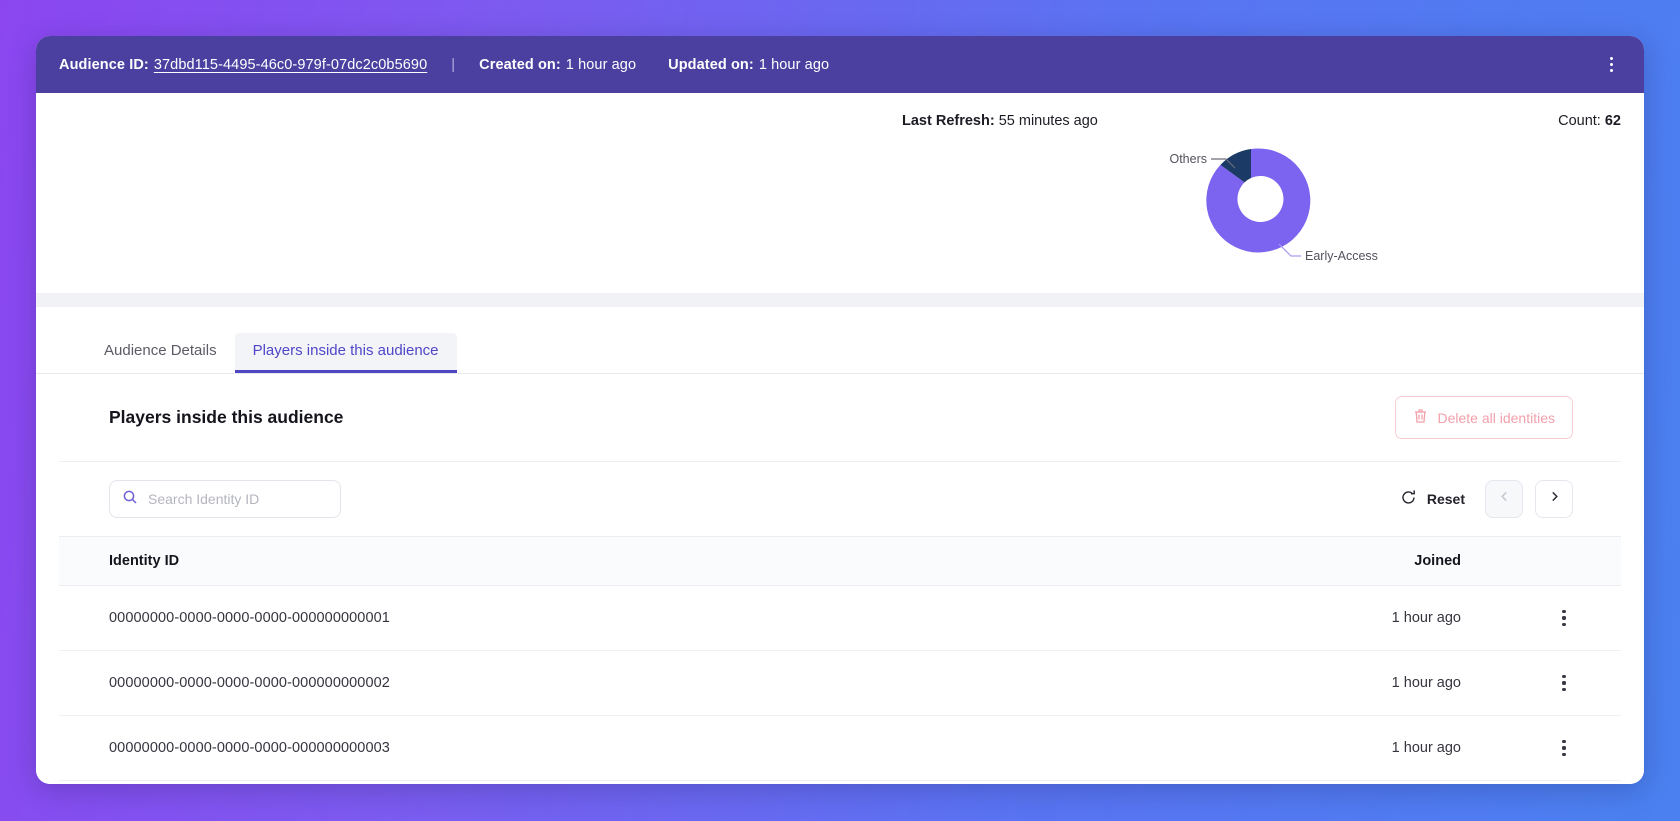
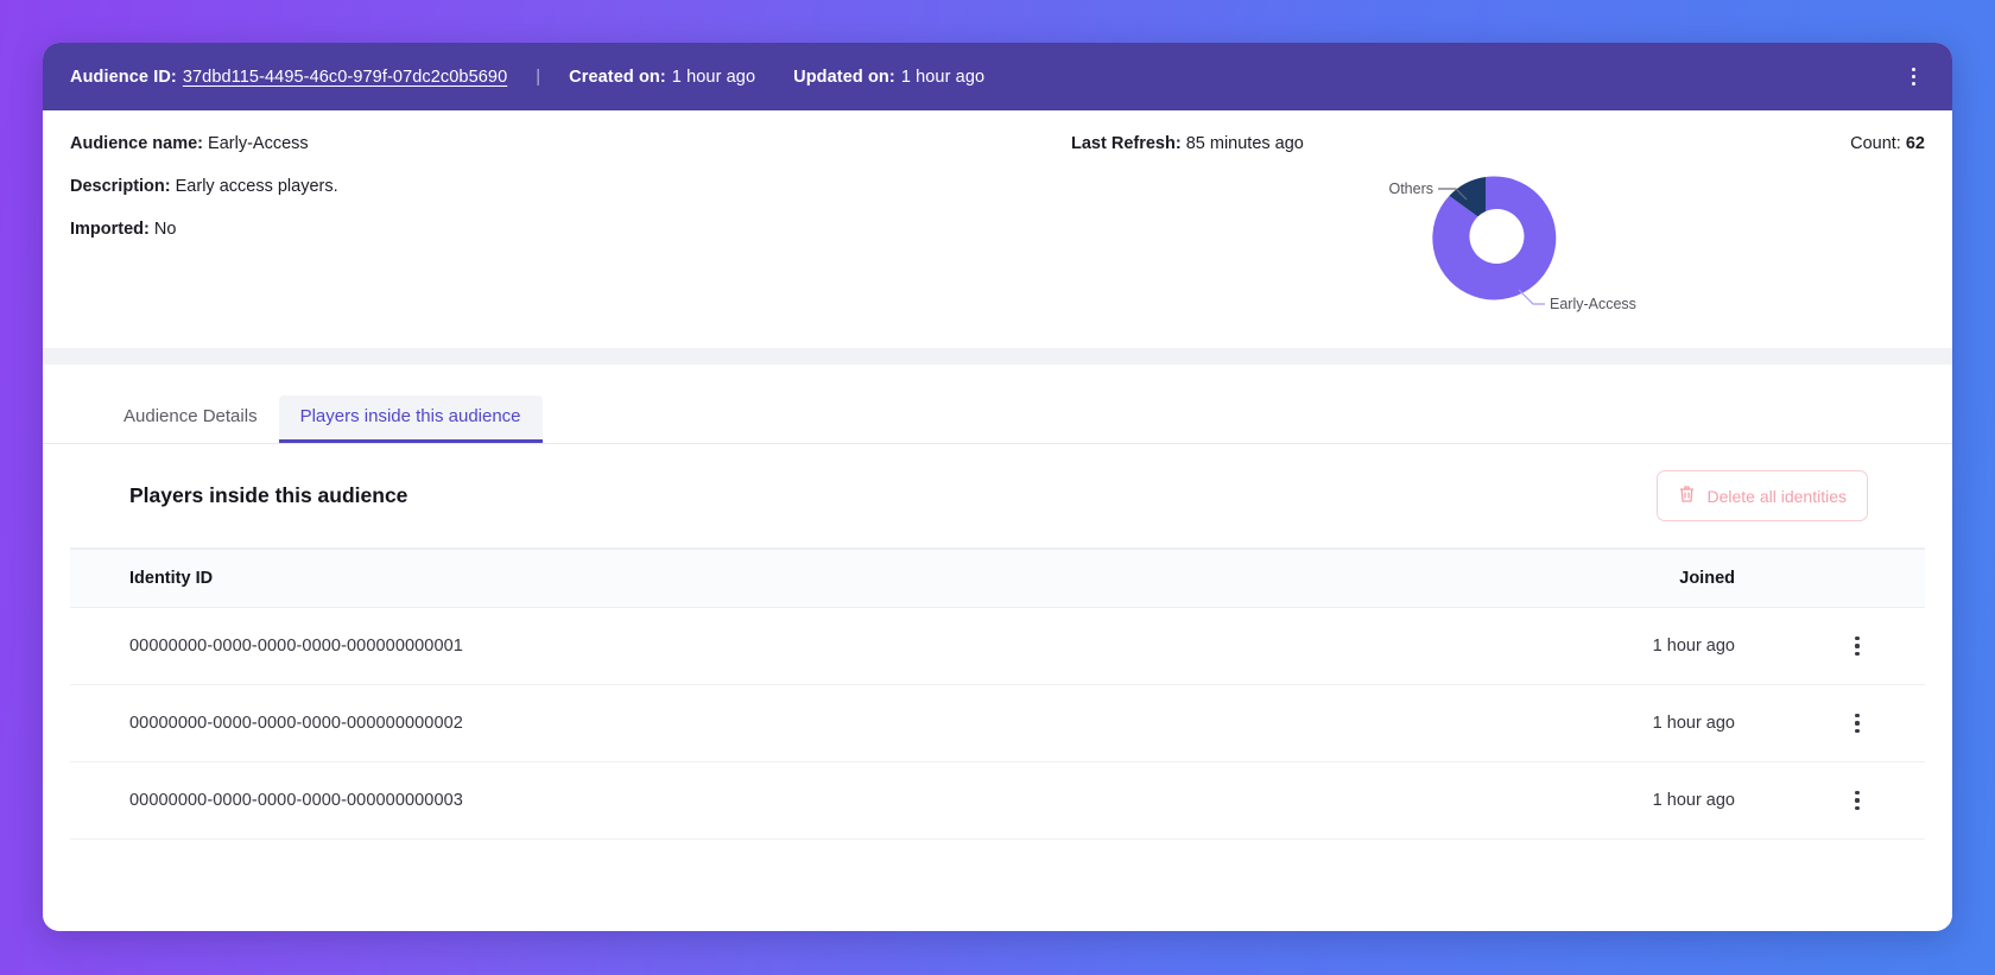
  Audience ID:
  37dbd115-4495-46c0-979f-07dc2c0b5690
  |
  Created on:
  1 hour ago
  Updated on:
  1 hour ago
+ Audience name: Early-Access
+ Description: Early access players.
+ Imported: No
- Last Refresh: 55 minutes ago
+ Last Refresh: 85 minutes ago
  Count: 62
  Others
  Early-Access
  Audience Details
  Players inside this audience
  Players inside this audience
  Delete all identities
- Search Identity ID
- Reset
  Identity ID	Joined
  00000000-0000-0000-0000-000000000001	1 hour ago
  00000000-0000-0000-0000-000000000002	1 hour ago
  00000000-0000-0000-0000-000000000003	1 hour ago
